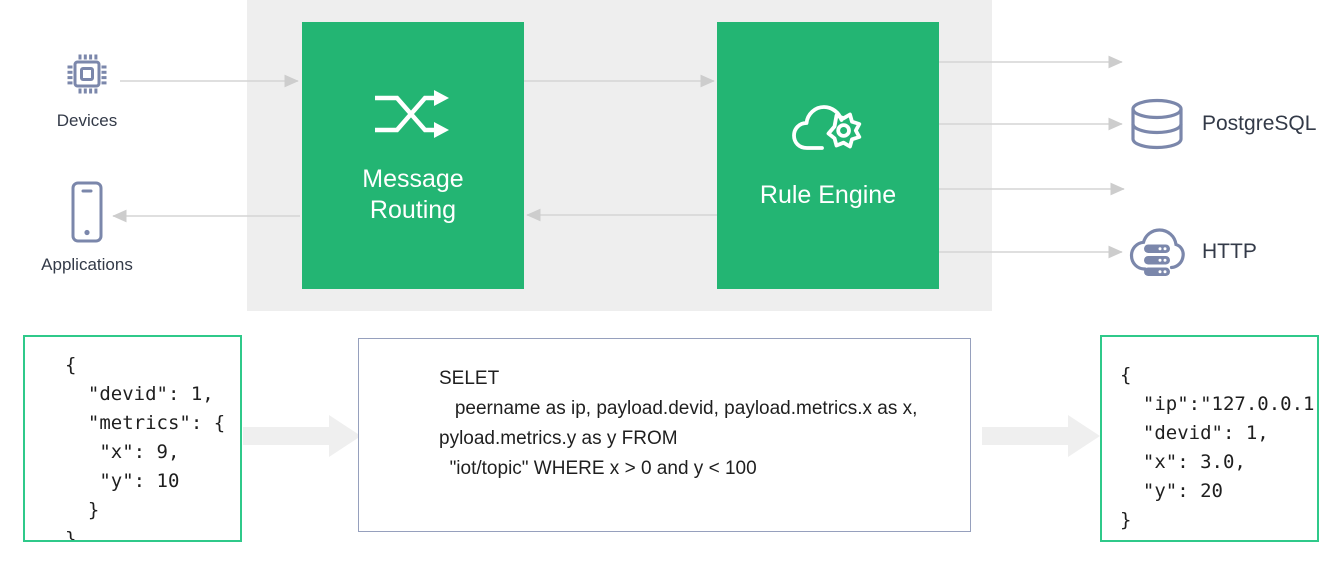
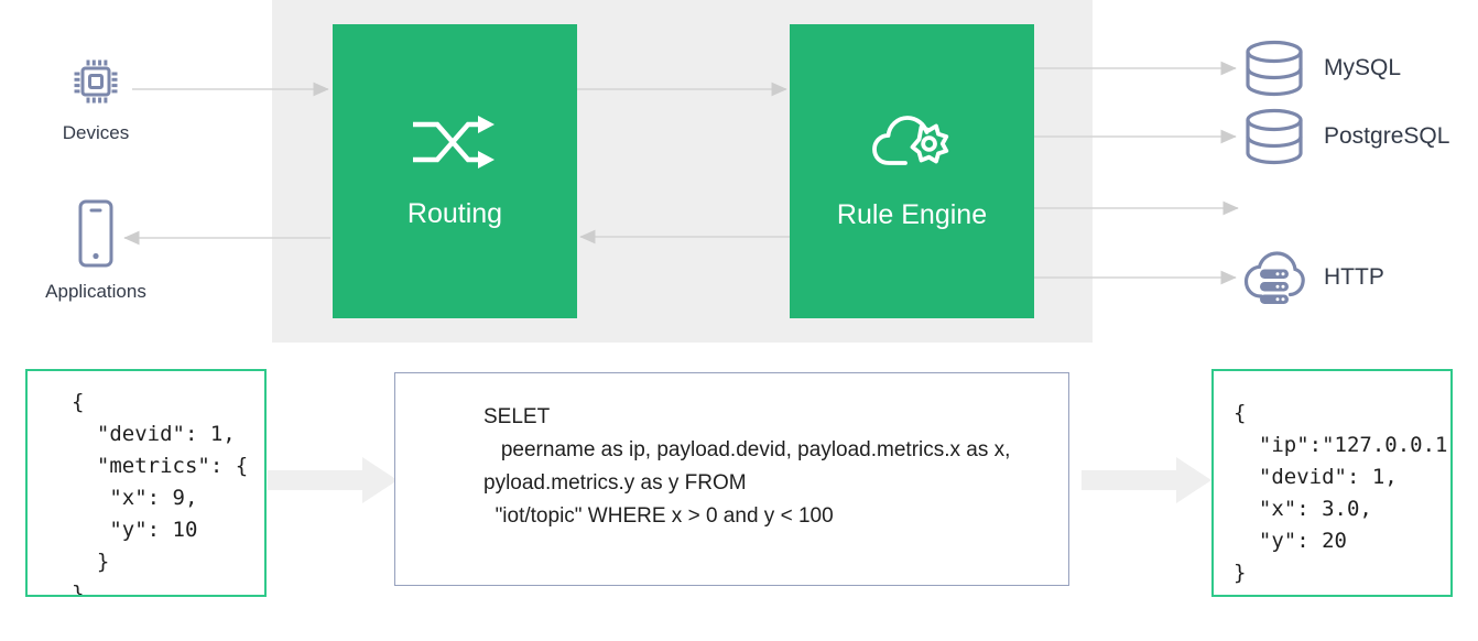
  Devices
  Applications
- Message
  Routing
  Rule Engine
+ MySQL
  PostgreSQL
  HTTP
  {
  "devid": 1,
  "metrics": {
  "x": 9,
  "y": 10
  }
  }
  SELET
  peername as ip, payload.devid, payload.metrics.x as x, pyload.metrics.y as y FROM
  "iot/topic" WHERE x > 0 and y < 100
  {
  "ip":"127.0.0.1
  "devid": 1,
  "x": 3.0,
  "y": 20
  }
